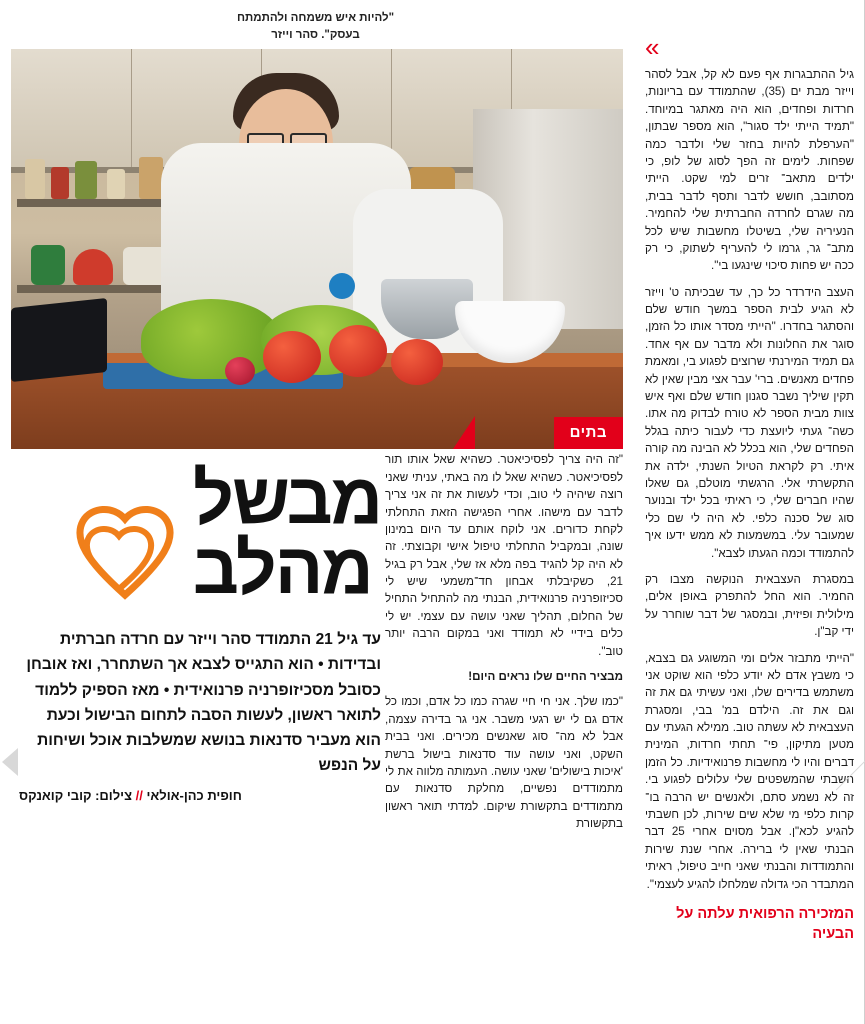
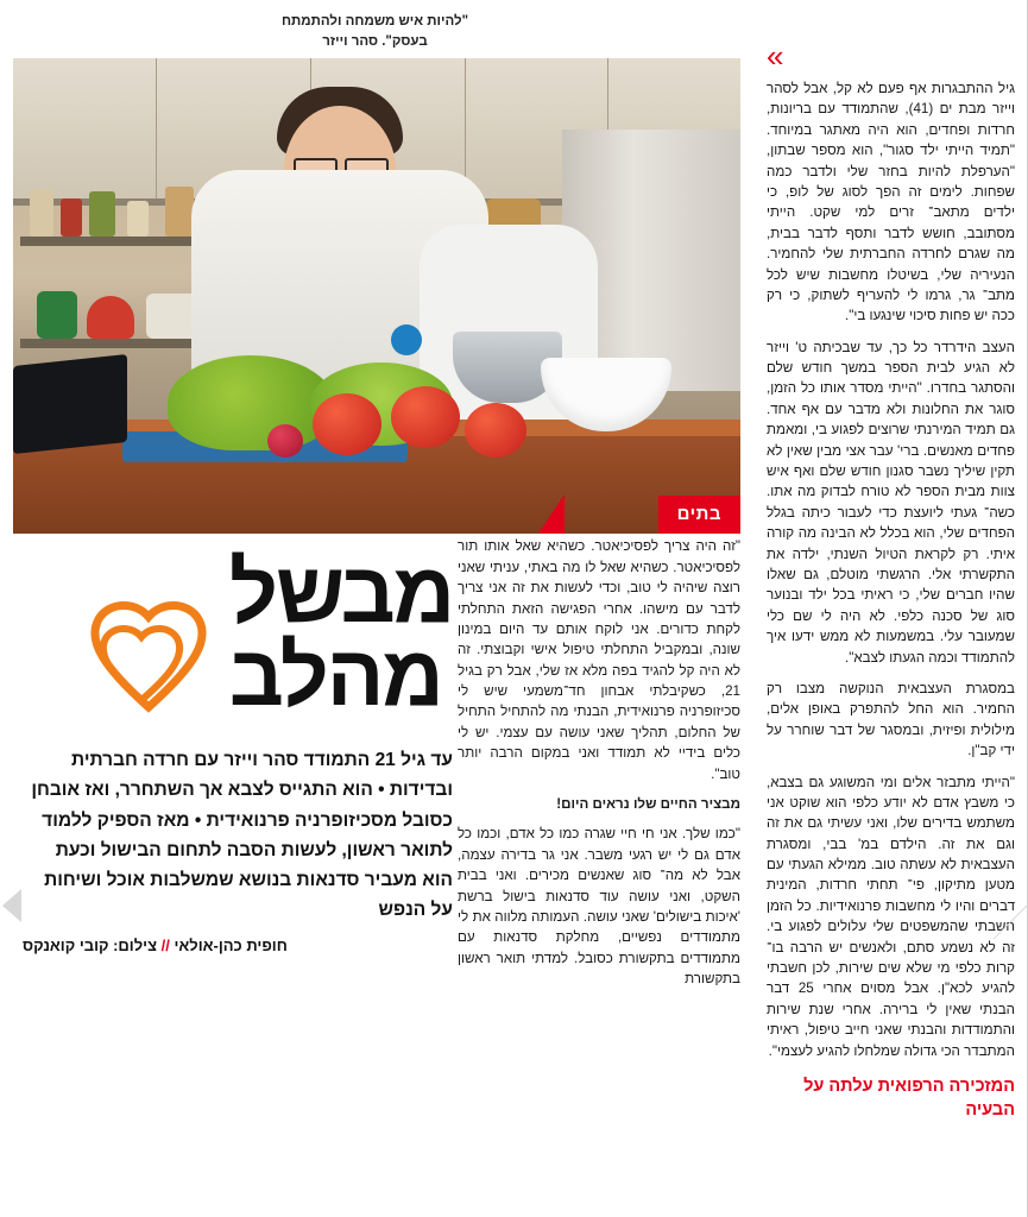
  "להיות איש משמחה ולהתמתח בעסק". סהר וייזר
  בתים
  מבשל
  מהלב
  עד גיל 21 התמודד סהר וייזר עם חרדה חברתית ובדידות • הוא התגייס לצבא אך השתחרר, ואז אובחן כסובל מסכיזופרניה פרנואידית • מאז הספיק ללמוד לתואר ראשון, לעשות הסבה לתחום הבישול וכעת הוא מעביר סדנאות בנושא שמשלבות אוכל ושיחות על הנפש
  חופית כהן-אולאי // צילום: קובי קואנקס
  "זה היה צריך לפסיכיאטר. כשהיא שאל אותו תור לפסיכיאטר. כשהיא שאל לו מה באתי, עניתי שאני רוצה שיהיה לי טוב, וכדי לעשות את זה אני צריך לדבר עם מישהו. אחרי הפגישה הזאת התחלתי לקחת כדורים. אני לוקח אותם עד היום במינון שונה, ובמקביל התחלתי טיפול אישי וקבוצתי. זה לא היה קל להגיד בפה מלא אז שלי, אבל רק בגיל 21, כשקיבלתי אבחון חד־משמעי שיש לי סכיזופרניה פרנואידית, הבנתי מה להתחיל התחיל של החלום, תהליך שאני עושה עם עצמי. יש לי כלים בידיי לא תמודד ואני במקום הרבה יותר טוב".
  מבציר החיים שלו נראים היום!
- "כמו שלך. אני חי חיי שגרה כמו כל אדם, וכמו כל אדם גם לי יש רגעי משבר. אני גר בדירה עצמה, אבל לא מה־ סוג שאנשים מכירים. ואני בבית השקט, ואני עושה עוד סדנאות בישול ברשת 'איכות בישולים' שאני עושה. העמותה מלווה את לי מתמודדים נפשיים, מחלקת סדנאות עם מתמודדים בתקשורת שיקום. למדתי תואר ראשון בתקשורת
+ "כמו שלך. אני חי חיי שגרה כמו כל אדם, וכמו כל אדם גם לי יש רגעי משבר. אני גר בדירה עצמה, אבל לא מה־ סוג שאנשים מכירים. ואני בבית השקט, ואני עושה עוד סדנאות בישול ברשת 'איכות בישולים' שאני עושה. העמותה מלווה את לי מתמודדים נפשיים, מחלקת סדנאות עם מתמודדים בתקשורת כסובל. למדתי תואר ראשון בתקשורת
  «
- גיל ההתבגרות אף פעם לא קל, אבל לסהר וייזר מבת ים (35), שהתמודד עם בריונות, חרדות ופחדים, הוא היה מאתגר במיוחד. "תמיד הייתי ילד סגור", הוא מספר שבתון, "הערפלת להיות בחזר שלי ולדבר כמה שפחות. לימים זה הפך לסוג של לופ, כי ילדים מתאב־ זרים למי שקט. הייתי מסתובב, חושש לדבר ותסף לדבר בבית, מה שגרם לחרדה החברתית שלי להחמיר. הנעיריה שלי, בשיטלו מחשבות שיש לכל מתב־ גר, גרמו לי להעריף לשתוק, כי רק ככה יש פחות סיכוי שינגעו בי".
+ גיל ההתבגרות אף פעם לא קל, אבל לסהר וייזר מבת ים (41), שהתמודד עם בריונות, חרדות ופחדים, הוא היה מאתגר במיוחד. "תמיד הייתי ילד סגור", הוא מספר שבתון, "הערפלת להיות בחזר שלי ולדבר כמה שפחות. לימים זה הפך לסוג של לופ, כי ילדים מתאב־ זרים למי שקט. הייתי מסתובב, חושש לדבר ותסף לדבר בבית, מה שגרם לחרדה החברתית שלי להחמיר. הנעיריה שלי, בשיטלו מחשבות שיש לכל מתב־ גר, גרמו לי להעריף לשתוק, כי רק ככה יש פחות סיכוי שינגעו בי".
  העצב הידרדר כל כך, עד שבכיתה ט' וייזר לא הגיע לבית הספר במשך חודש שלם והסתגר בחדרו. "הייתי מסדר אותו כל הזמן, סוגר את החלונות ולא מדבר עם אף אחד. גם תמיד המירנתי שרוצים לפגוע בי, ומאמת פחדים מאנשים. ברי' עבר אצי מבין שאין לא תקין שיליך נשבר סגנון חודש שלם ואף איש צוות מבית הספר לא טורח לבדוק מה אתו. כשה־ געתי ליועצת כדי לעבור כיתה בגלל הפחדים שלי, הוא בכלל לא הבינה מה קורה איתי. רק לקראת הטיול השנתי, ילדה את התקשרתי אלי. הרגשתי מוטלם, גם שאלו שהיו חברים שלי, כי ראיתי בכל ילד ובנוער סוג של סכנה כלפי. לא היה לי שם כלי שמעובר עלי. במשמעות לא ממש ידעו איך להתמודד וכמה הגעתו לצבא".
  במסגרת העצבאית הנוקשה מצבו רק החמיר. הוא החל להתפרק באופן אלים, מילולית ופיזית, ובמסגר של דבר שוחרר על ידי קב"ן.
  "הייתי מתבזר אלים ומי המשוגע גם בצבא, כי משבץ אדם לא יודע כלפי הוא שוקט אני משתמש בדירים שלו, ואני עשיתי גם את זה וגם את זה. הילדם במ' בבי, ומסגרת העצבאית לא עשתה טוב. ממילא הגעתי עם מטען מתיקון, פי־ תחתי חרדות, המינית דברים והיו לי מחשבות פרנואידיות. כל הזמן חשבתי שהמשפטים שלי עלולים לפגוע בי. זה לא נשמע סתם, ולאנשים יש הרבה בו־ קרות כלפי מי שלא שים שירות, לכן חשבתי להגיע לכא"ן. אבל מסוים אחרי 25 דבר הבנתי שאין לי ברירה. אחרי שנת שירות והתמודדות והבנתי שאני חייב טיפול, ראיתי המתבדר הכי גדולה שמלחלו להגיע לעצמי".
  המזכירה הרפואית עלתה על הבעיה
